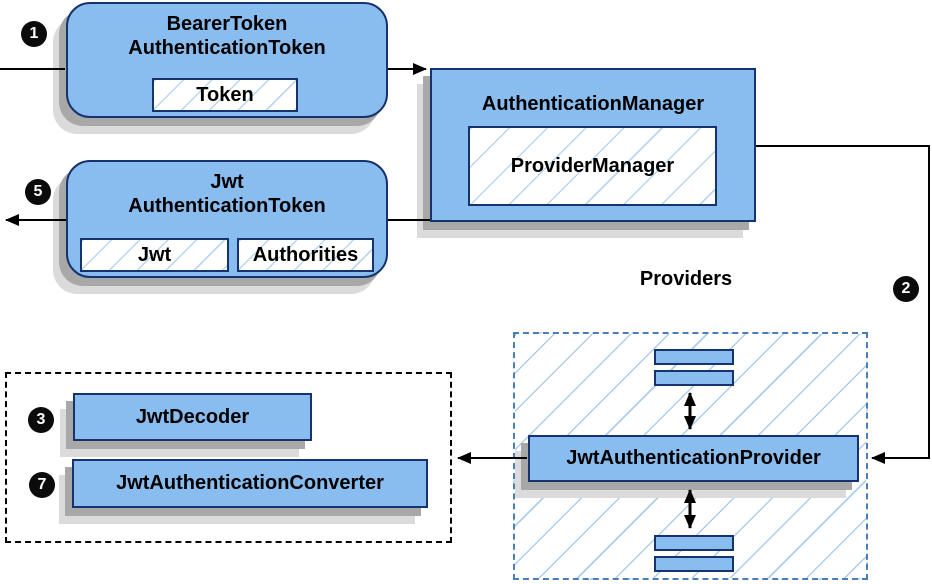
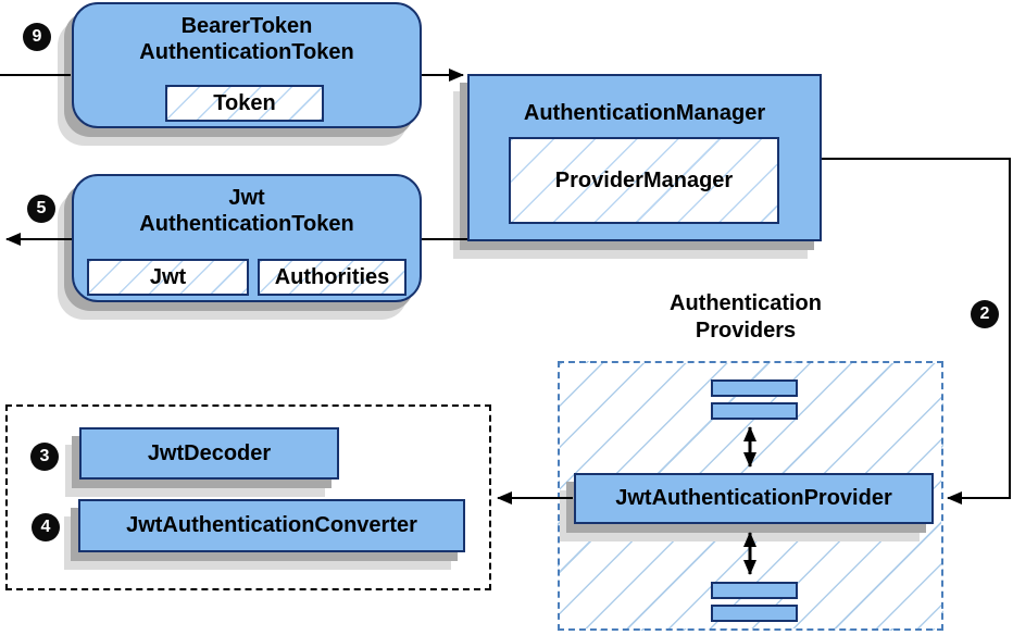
  BearerToken
  AuthenticationToken
  Token
  AuthenticationManager
  ProviderManager
  Jwt
  AuthenticationToken
  Jwt
  Authorities
+ Authentication
  Providers
  JwtAuthenticationProvider
  JwtDecoder
  JwtAuthenticationConverter
- 1
+ 9
  2
  3
- 7
+ 4
  5
